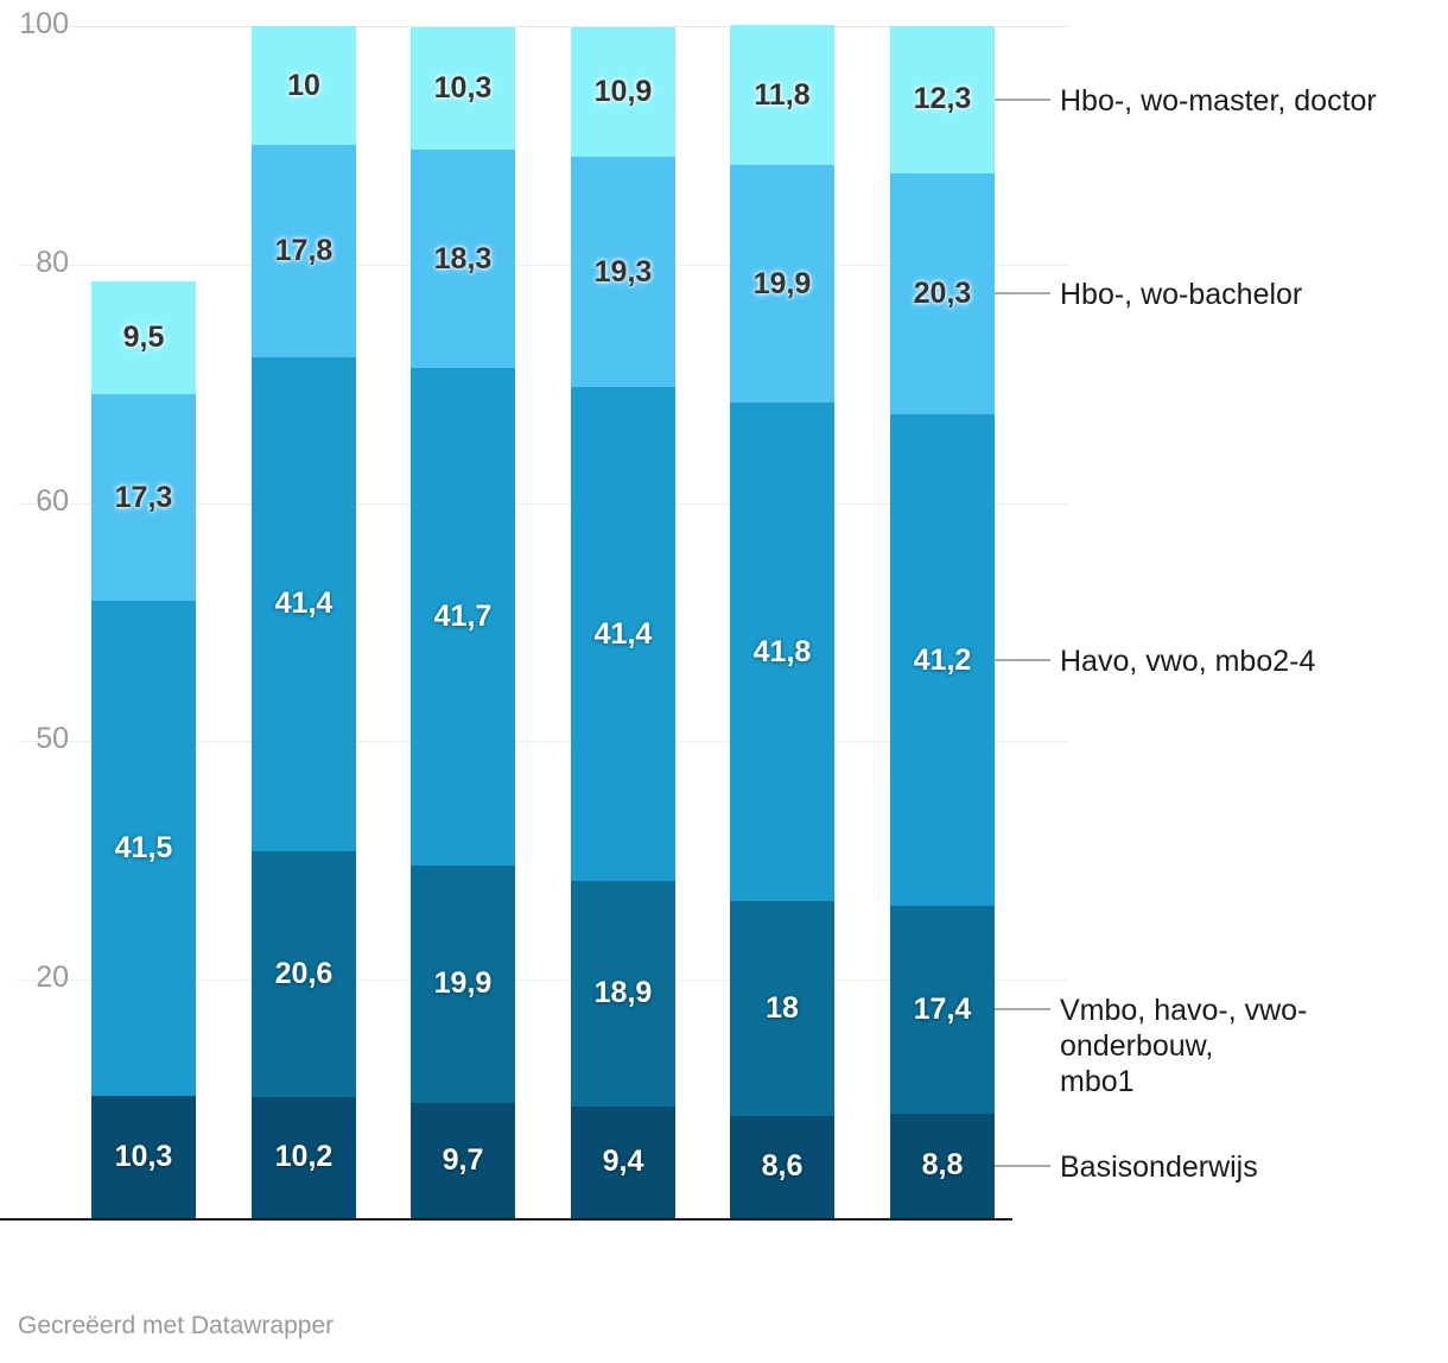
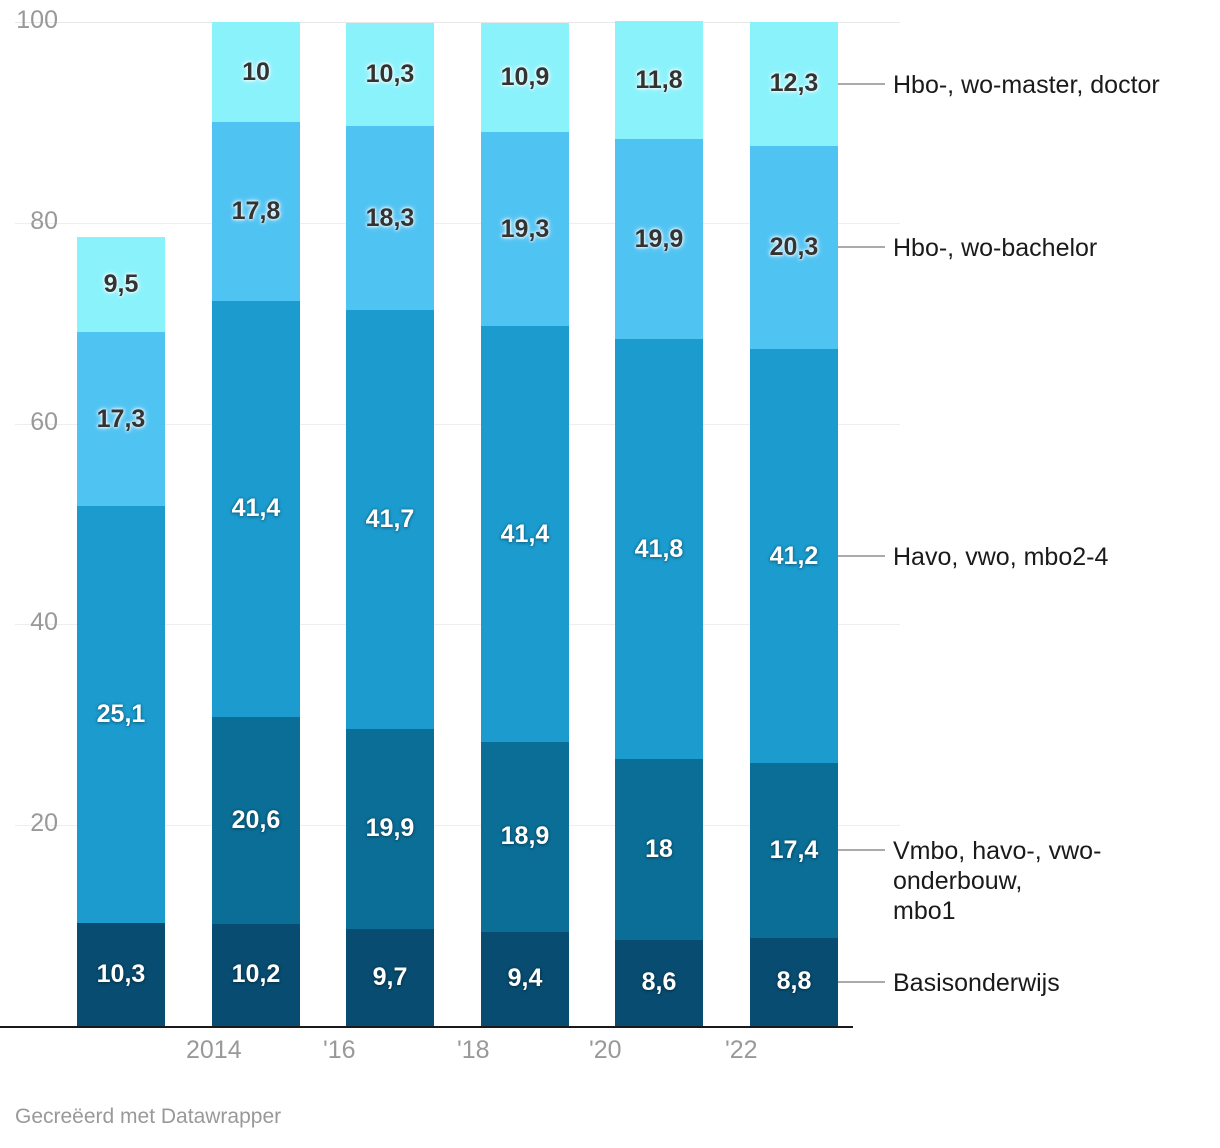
  20
- 50
+ 40
  60
  80
  100
  9,5
  17,3
- 41,5
+ 25,1
  10,3
  10
  17,8
  41,4
  20,6
  10,2
  10,3
  18,3
  41,7
  19,9
  9,7
  10,9
  19,3
  41,4
  18,9
  9,4
  11,8
  19,9
  41,8
  18
  8,6
  12,3
  20,3
  41,2
  17,4
  8,8
+ 2014
+ '16
+ '18
+ '20
+ '22
  Basisonderwijs
  Vmbo, havo-, vwo-onderbouw,
  mbo1
  Havo, vwo, mbo2-4
  Hbo-, wo-bachelor
  Hbo-, wo-master, doctor
  Gecreëerd met Datawrapper
